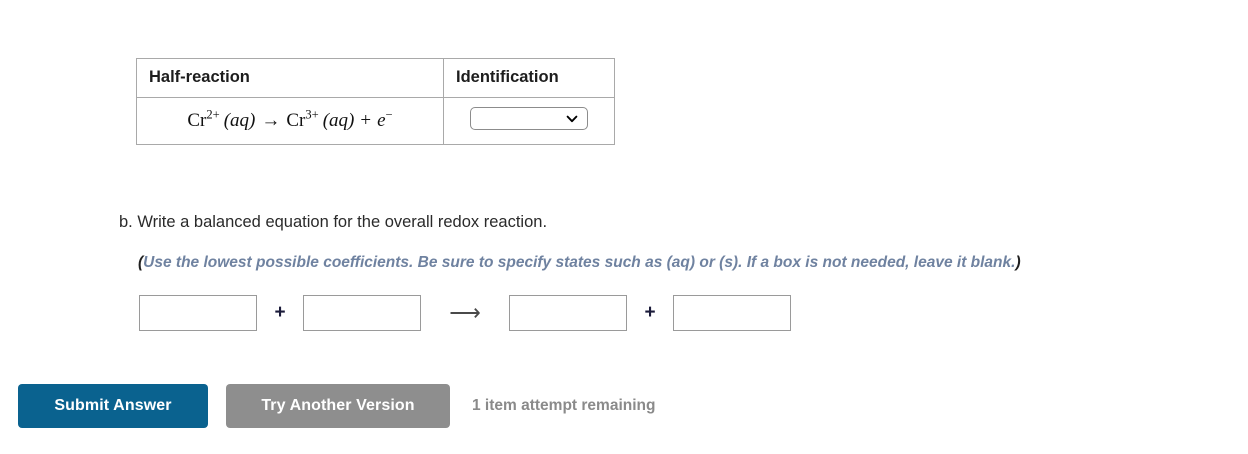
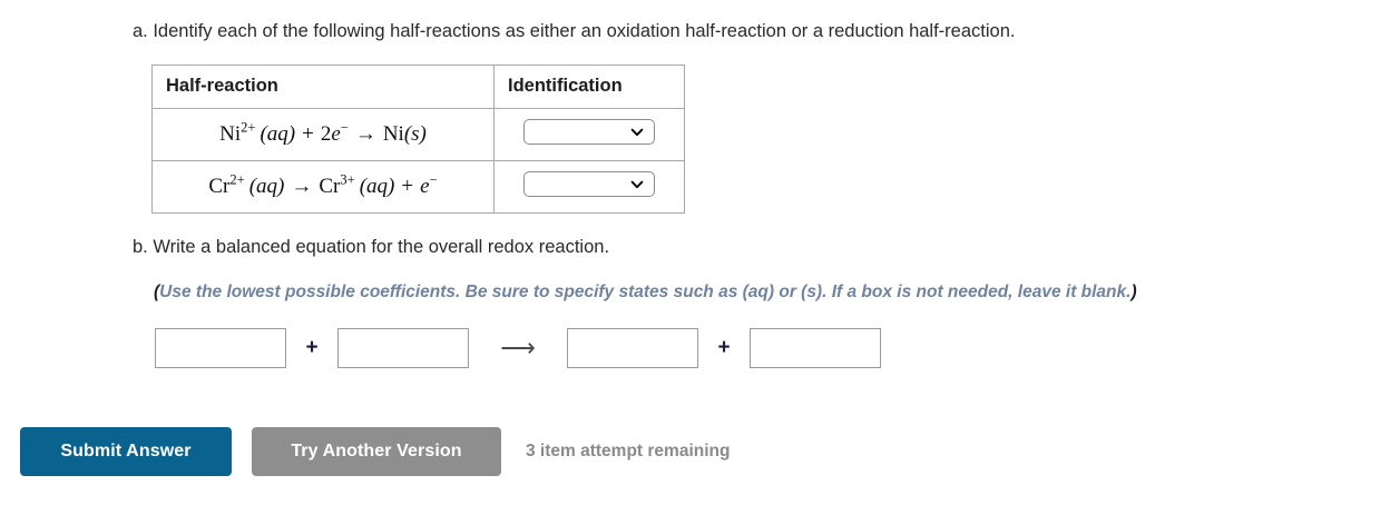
+ a. Identify each of the following half-reactions as either an oxidation half-reaction or a reduction half-reaction.
  Half-reaction	Identification
+ Ni2+ (aq) + 2e− → Ni(s)
  Cr2+ (aq) → Cr3+ (aq) + e−
  b. Write a balanced equation for the overall redox reaction.
  (Use the lowest possible coefficients. Be sure to specify states such as (aq) or (s). If a box is not needed, leave it blank.)
  +
  ⟶
  +
  Submit Answer
  Try Another Version
- 1 item attempt remaining
+ 3 item attempt remaining
